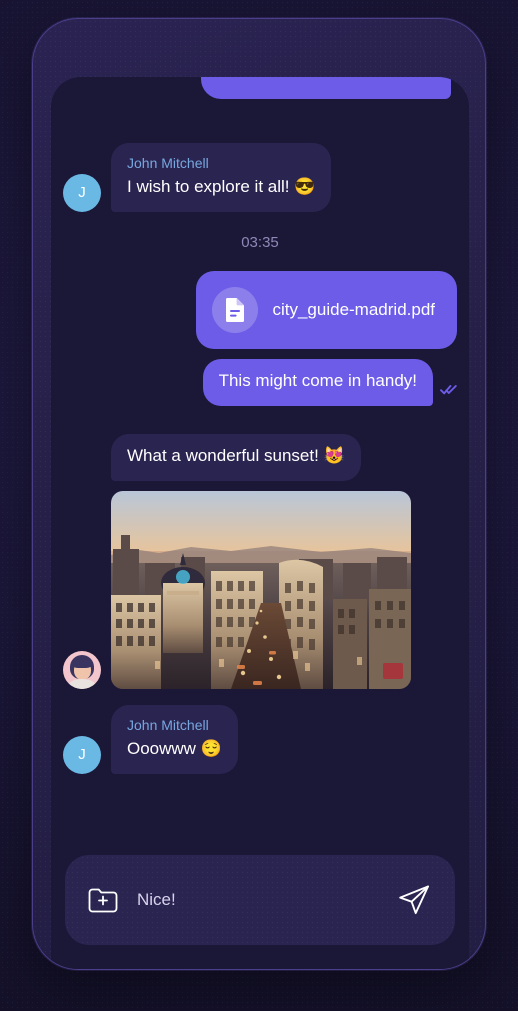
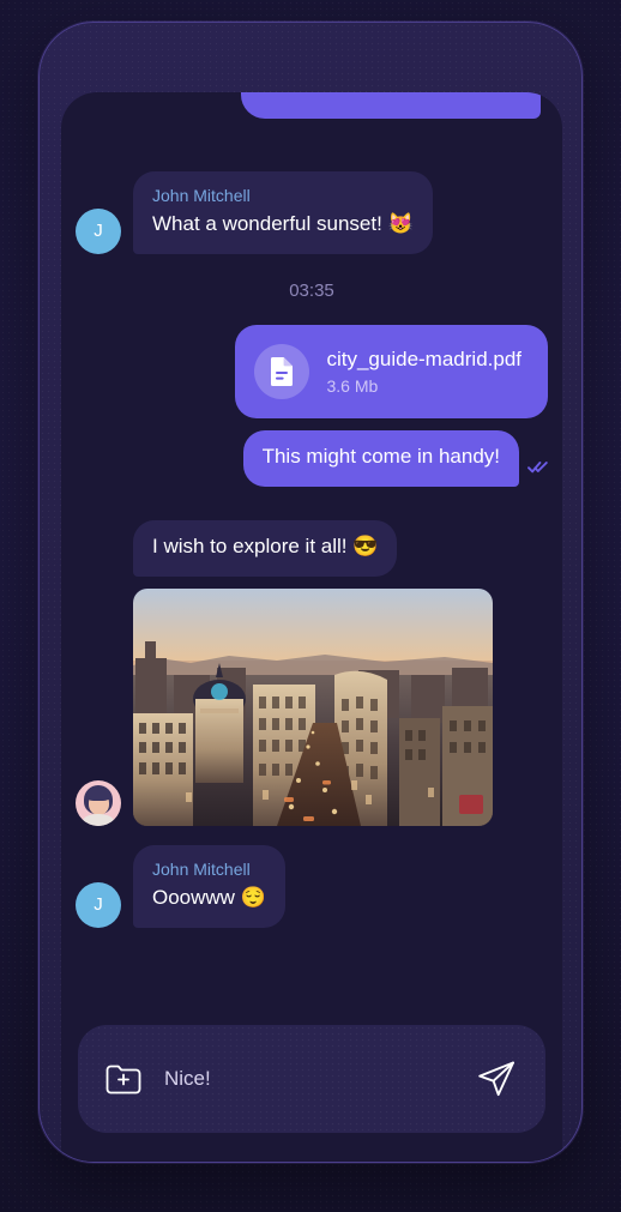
  J
  John Mitchell
- I wish to explore it all! 😎
+ What a wonderful sunset! 😻
  03:35
  city_guide-madrid.pdf
+ 3.6 Mb
  This might come in handy!
- What a wonderful sunset! 😻
+ I wish to explore it all! 😎
  J
  John Mitchell
  Ooowww 😌
